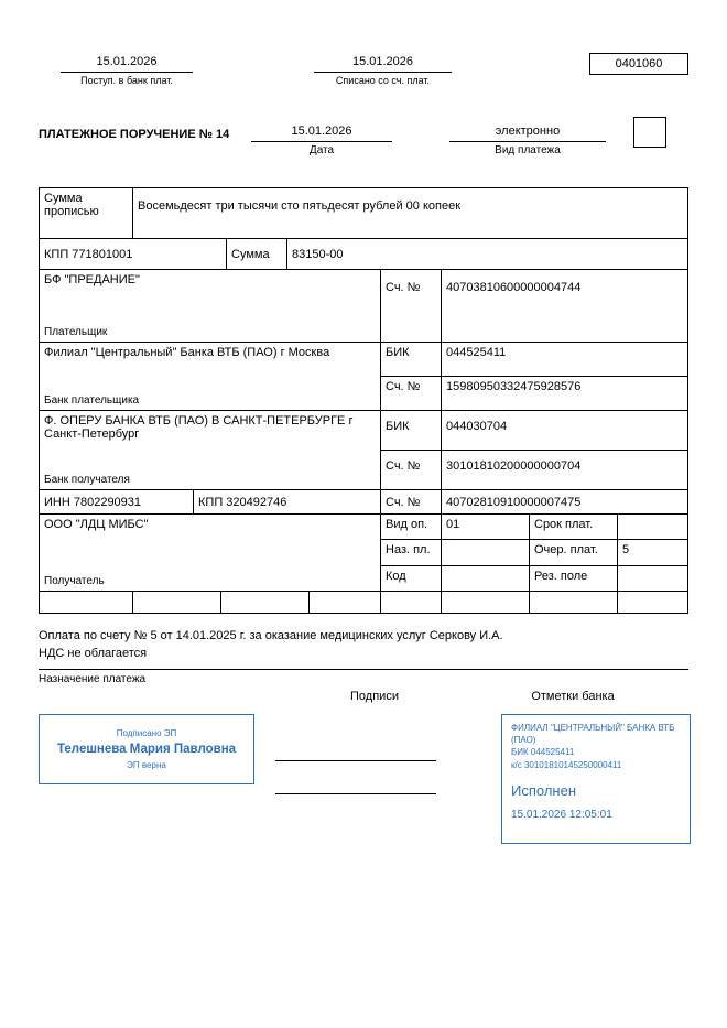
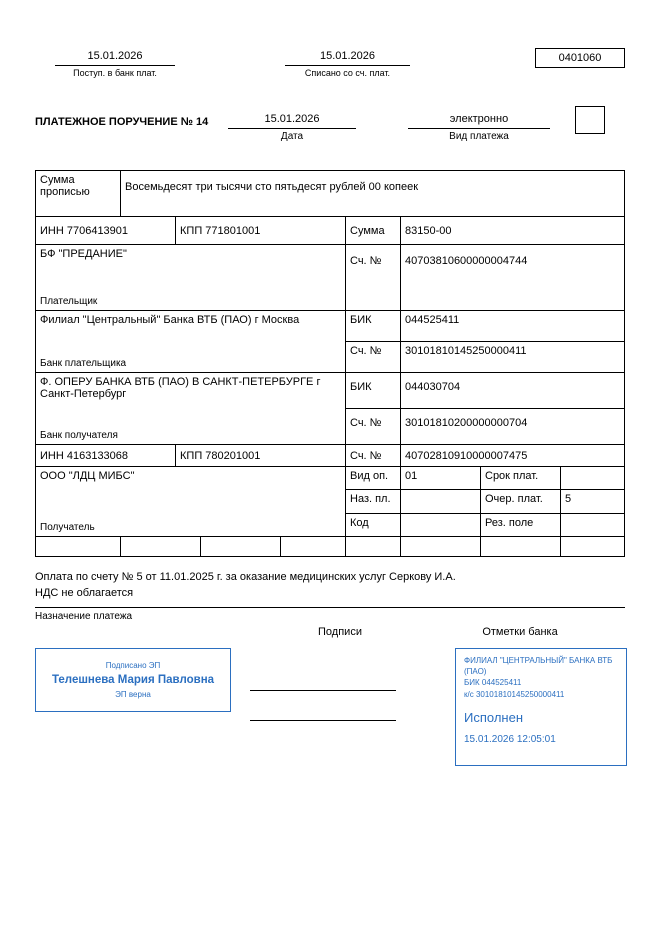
  15.01.2026
  Поступ. в банк плат.
  15.01.2026
  Списано со сч. плат.
  0401060
  ПЛАТЕЖНОЕ ПОРУЧЕНИЕ № 14
  15.01.2026
  Дата
  электронно
  Вид платежа
  Сумма прописью
  Восемьдесят три тысячи сто пятьдесят рублей 00 копеек
+ ИНН 7706413901
  КПП 771801001
  Сумма
  83150-00
  БФ "ПРЕДАНИЕ"
  Плательщик
  Сч. №
  40703810600000004744
  Филиал "Центральный" Банка ВТБ (ПАО) г Москва
  Банк плательщика
  БИК
  044525411
  Сч. №
- 15980950332475928576
+ 30101810145250000411
  Ф. ОПЕРУ БАНКА ВТБ (ПАО) В САНКТ-ПЕТЕРБУРГЕ г Санкт-Петербург
  Банк получателя
  БИК
  044030704
  Сч. №
  30101810200000000704
- ИНН 7802290931
+ ИНН 4163133068
- КПП 320492746
+ КПП 780201001
  Сч. №
  40702810910000007475
  ООО "ЛДЦ МИБС"
  Получатель
  Вид оп.
  01
  Срок плат.
  Наз. пл.
  Очер. плат.
  5
  Код
  Рез. поле
- Оплата по счету № 5 от 14.01.2025 г. за оказание медицинских услуг Серкову И.А.
+ Оплата по счету № 5 от 11.01.2025 г. за оказание медицинских услуг Серкову И.А.
  НДС не облагается
  Назначение платежа
  Подписи
  Отметки банка
  Подписано ЭП
  Телешнева Мария Павловна
  ЭП верна
  ФИЛИАЛ "ЦЕНТРАЛЬНЫЙ" БАНКА ВТБ (ПАО)
  БИК 044525411
  к/с 30101810145250000411
  Исполнен
  15.01.2026 12:05:01
